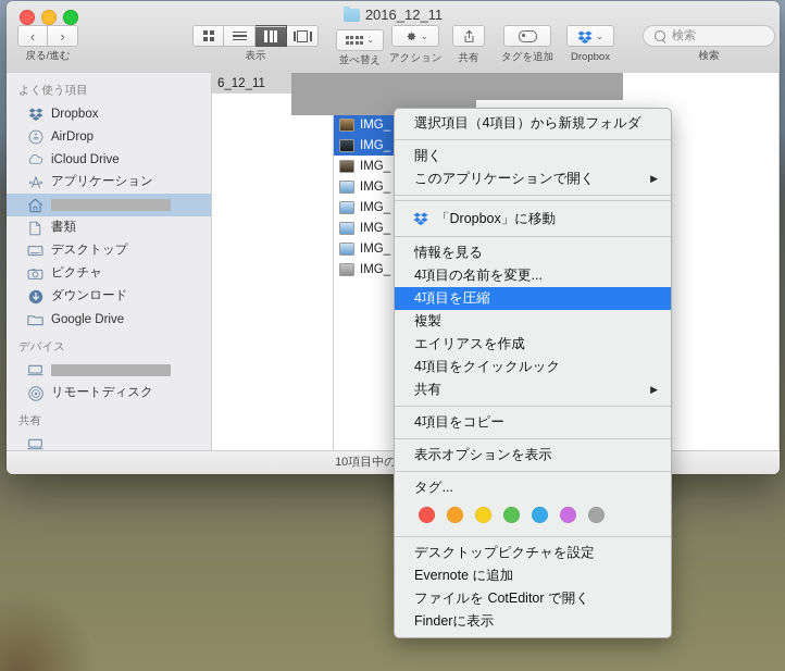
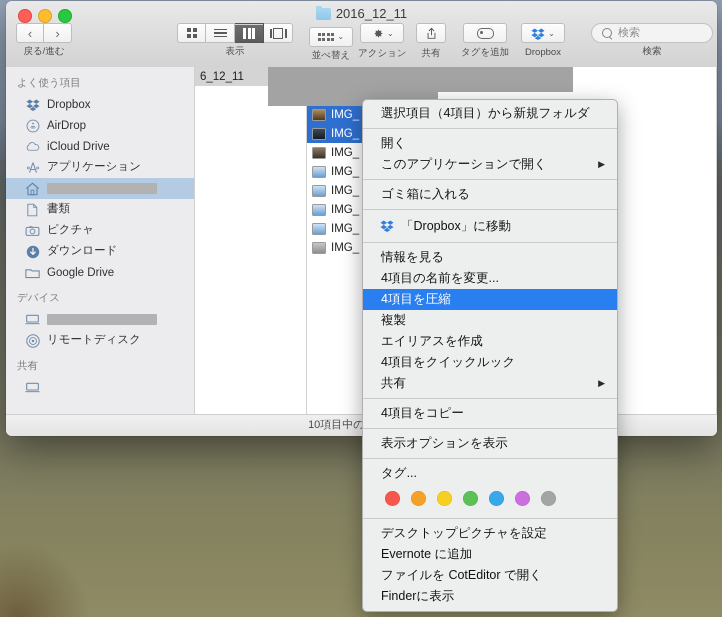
  2016_12_11
  ‹
  ›
  戻る/進む
  表示
  ⌄
  並べ替え
  ⌄
  アクション
  共有
  タグを追加
  ⌄
  Dropbox
  検索
  検索
  よく使う項目
  Dropbox
  AirDrop
  iCloud Drive
  アプリケーション
  書類
- デスクトップ
  ピクチャ
  ダウンロード
  Google Drive
  デバイス
  リモートディスク
  共有
  6_12_11
  IMG_
  IMG_
  IMG_
  IMG_
  IMG_
  IMG_
  IMG_
  IMG_
  選択項目（4項目）から新規フォルダ
  開く
  このアプリケーションで開く
  ▶
+ ゴミ箱に入れる
  「Dropbox」に移動
  情報を見る
  4項目の名前を変更...
  4項目を圧縮
  複製
  エイリアスを作成
  4項目をクイックルック
  共有
  ▶
  4項目をコピー
  表示オプションを表示
  タグ...
  デスクトップピクチャを設定
  Evernote に追加
  ファイルを CotEditor で開く
  Finderに表示
